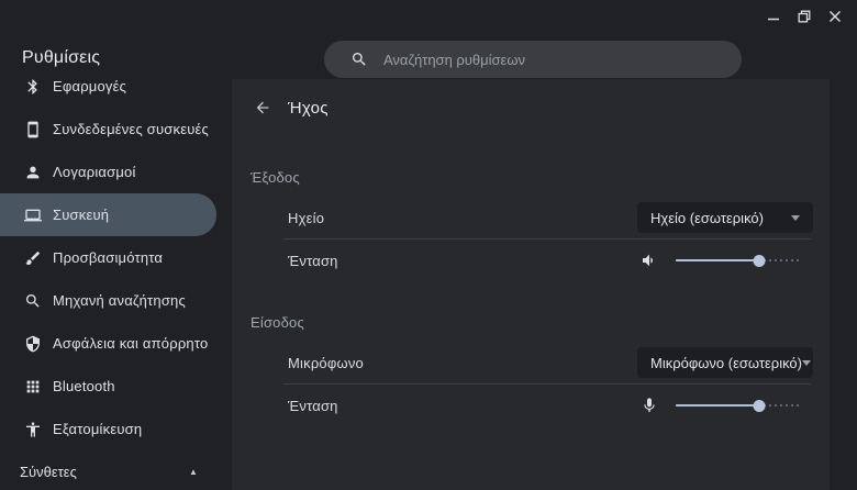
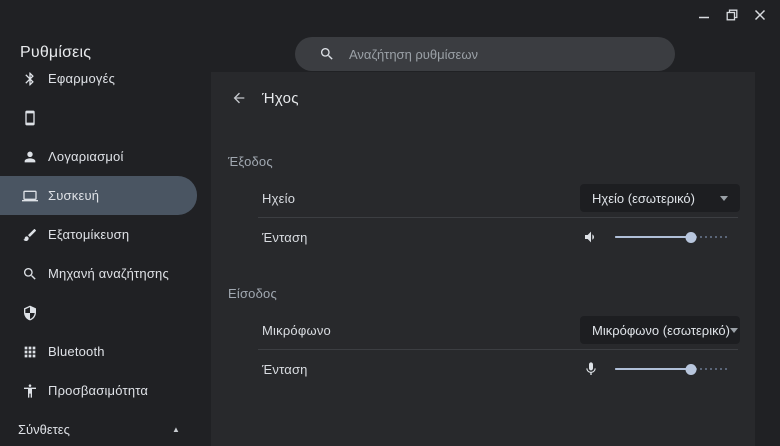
  Ρυθμίσεις
  Αναζήτηση ρυθμίσεων
  Εφαρμογές
- Συνδεδεμένες συσκευές
  Λογαριασμοί
  Συσκευή
- Προσβασιμότητα
+ Εξατομίκευση
  Μηχανή αναζήτησης
- Ασφάλεια και απόρρητο
  Bluetooth
- Εξατομίκευση
+ Προσβασιμότητα
  Σύνθετες
  ▲
  Ήχος
  Έξοδος
  Ηχείο
  Ηχείο (εσωτερικό)
  Ένταση
  Είσοδος
  Μικρόφωνο
  Μικρόφωνο (εσωτερικό)
  Ένταση
